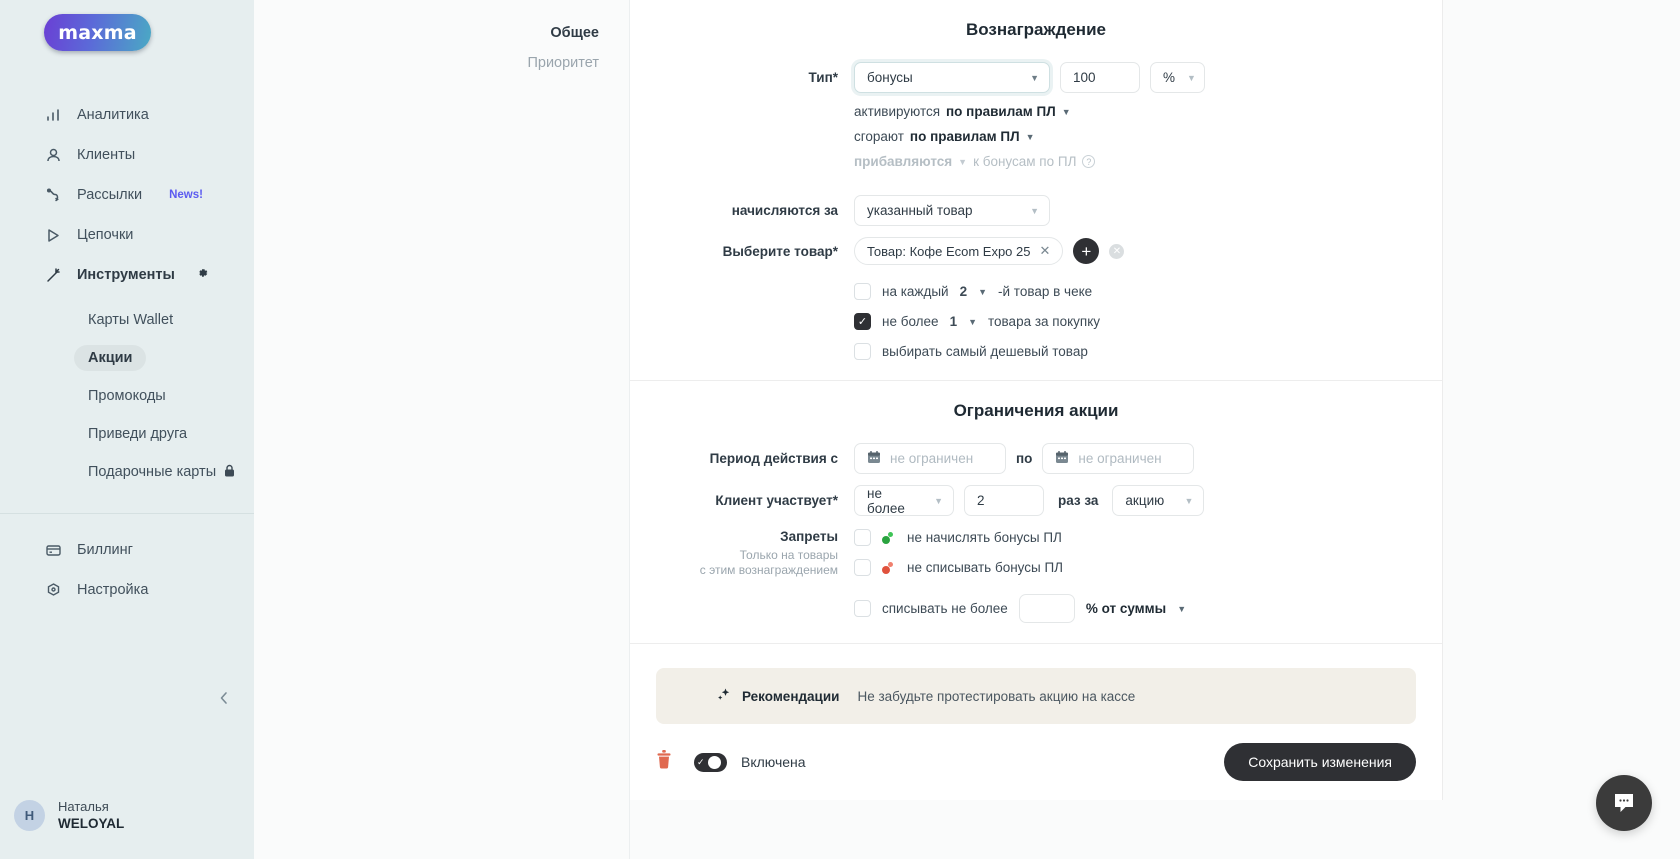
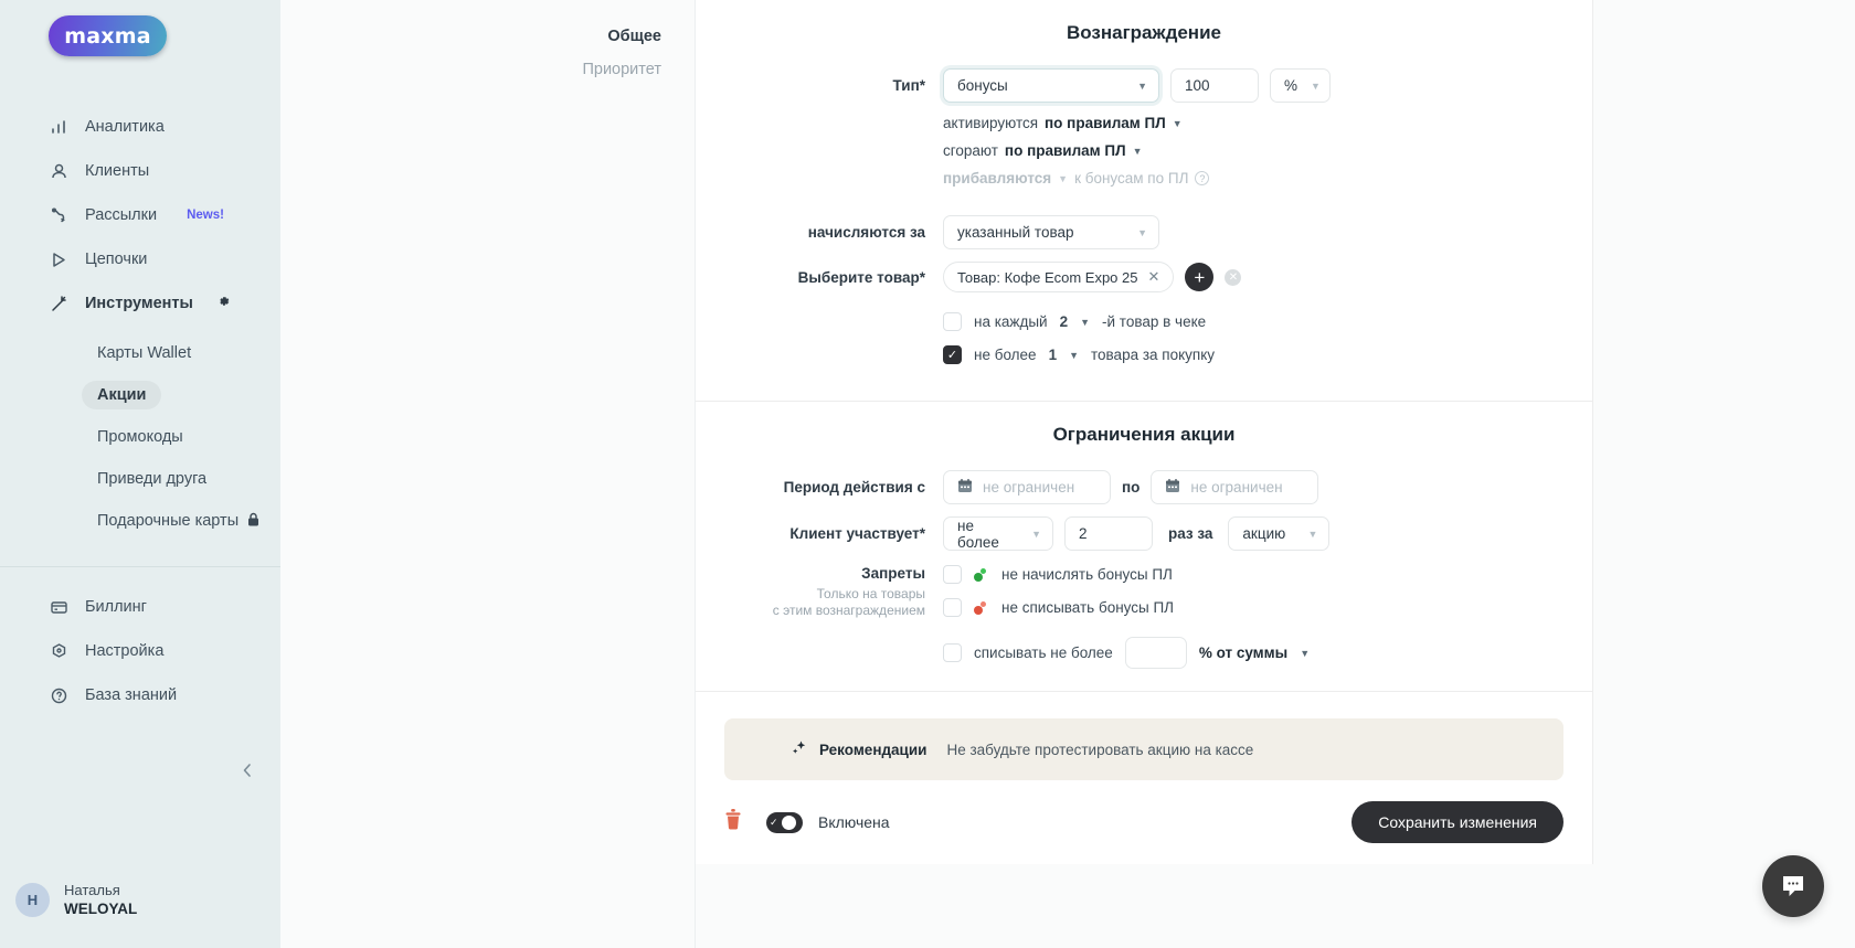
  maxma
  Аналитика
  Клиенты
  Рассылки
  News!
  Цепочки
  Инструменты
  Карты Wallet
  Акции
  Промокоды
  Приведи друга
  Подарочные карты
  Биллинг
  Настройка
+ База знаний
  Н
  Наталья
  WELOYAL
  Общее
  Приоритет
  Вознаграждение
  Тип*
  бонусы
  ▼
  100
  %
  ▼
  активируются
  по правилам ПЛ
  ▼
  сгорают
  по правилам ПЛ
  ▼
  прибавляются
  ▼
  к бонусам по ПЛ
  ?
  начисляются за
  указанный товар
  ▼
  Выберите товар*
  Товар: Кофе Ecom Expo 25
  ✕
  +
  ✕
  на каждый
  2
  ▼
  -й товар в чеке
  ✓
  не более
  1
  ▼
  товара за покупку
- выбирать самый дешевый товар
  Ограничения акции
  Период действия с
  не ограничен
  по
  не ограничен
  Клиент участвует*
  не более
  ▼
  2
  раз за
  акцию
  ▼
  Запреты
  Только на товары
  с этим вознаграждением
  не начислять бонусы ПЛ
  не списывать бонусы ПЛ
  списывать не более
  % от суммы
  ▼
  Рекомендации
  Не забудьте протестировать акцию на кассе
  ✓
  Включена
  Сохранить изменения
